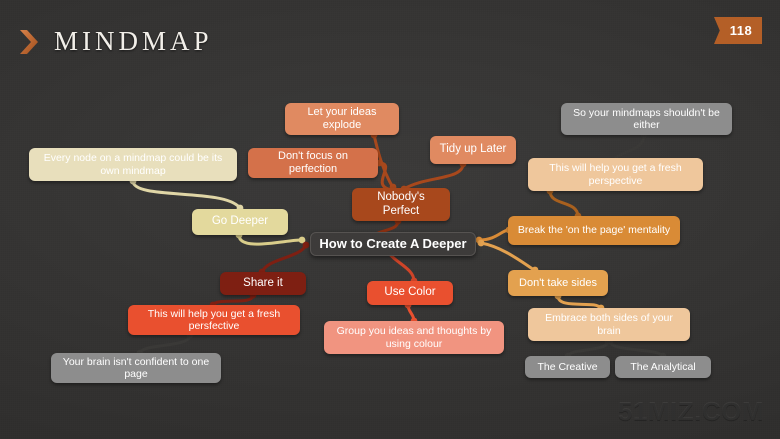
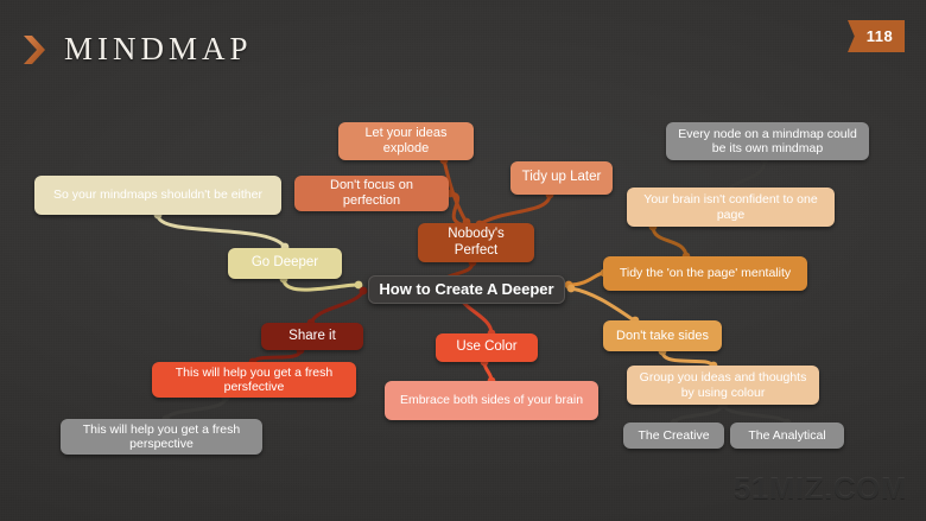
  MINDMAP
  118
  How to Create A Deeper
  Let your ideas explode
  Don't focus on perfection
  Tidy up Later
  Nobody's Perfect
- Every node on a mindmap could be its own mindmap
+ So your mindmaps shouldn't be either
  Go Deeper
- So your mindmaps shouldn't be either
+ Every node on a mindmap could be its own mindmap
- This will help you get a fresh perspective
+ Your brain isn't confident to one page
- Break the 'on the page' mentality
+ Tidy the 'on the page' mentality
  Don't take sides
- Embrace both sides of your brain
+ Group you ideas and thoughts by using colour
  The Creative
  The Analytical
  Share it
  This will help you get a fresh persfective
- Your brain isn't confident to one page
+ This will help you get a fresh perspective
  Use Color
- Group you ideas and thoughts by using colour
+ Embrace both sides of your brain
  51MIZ.COM
